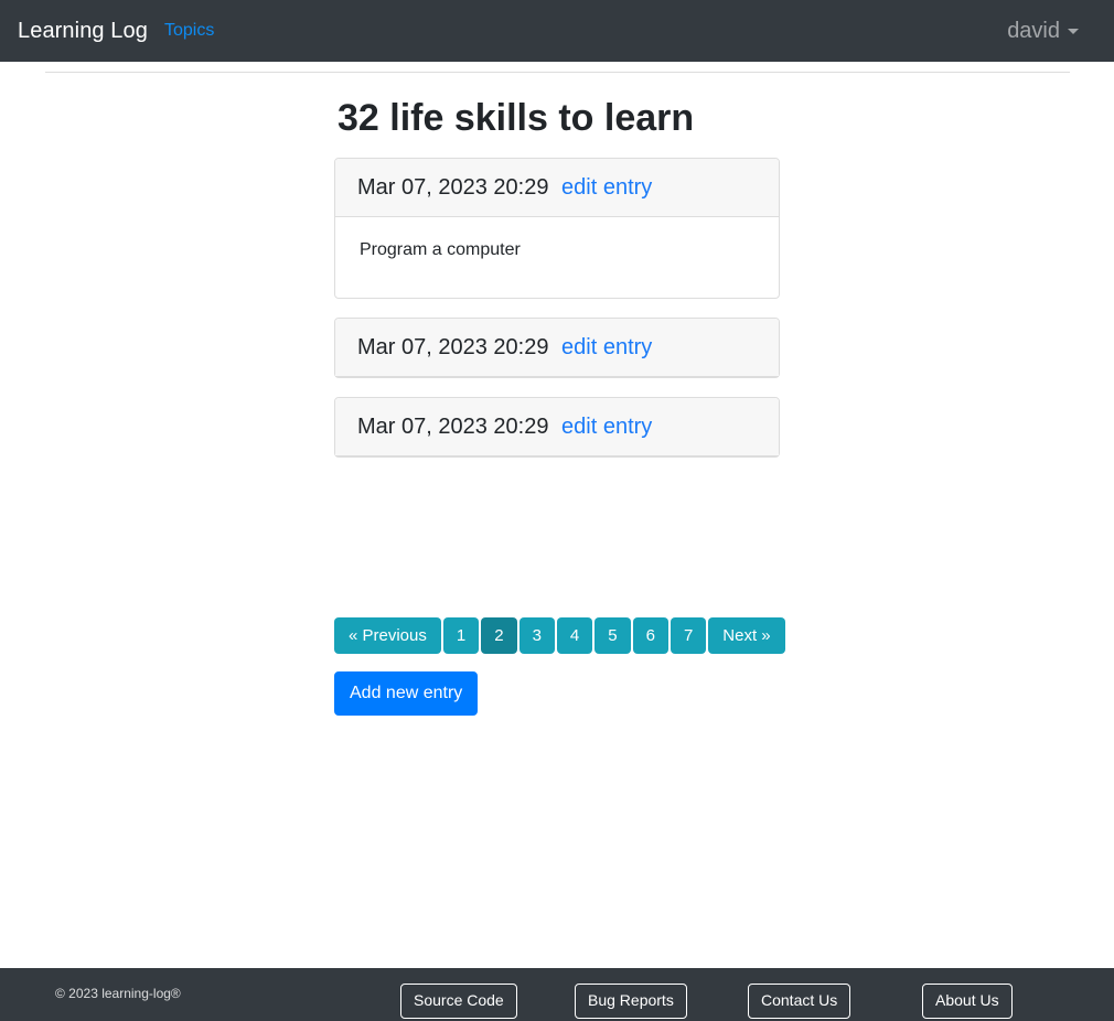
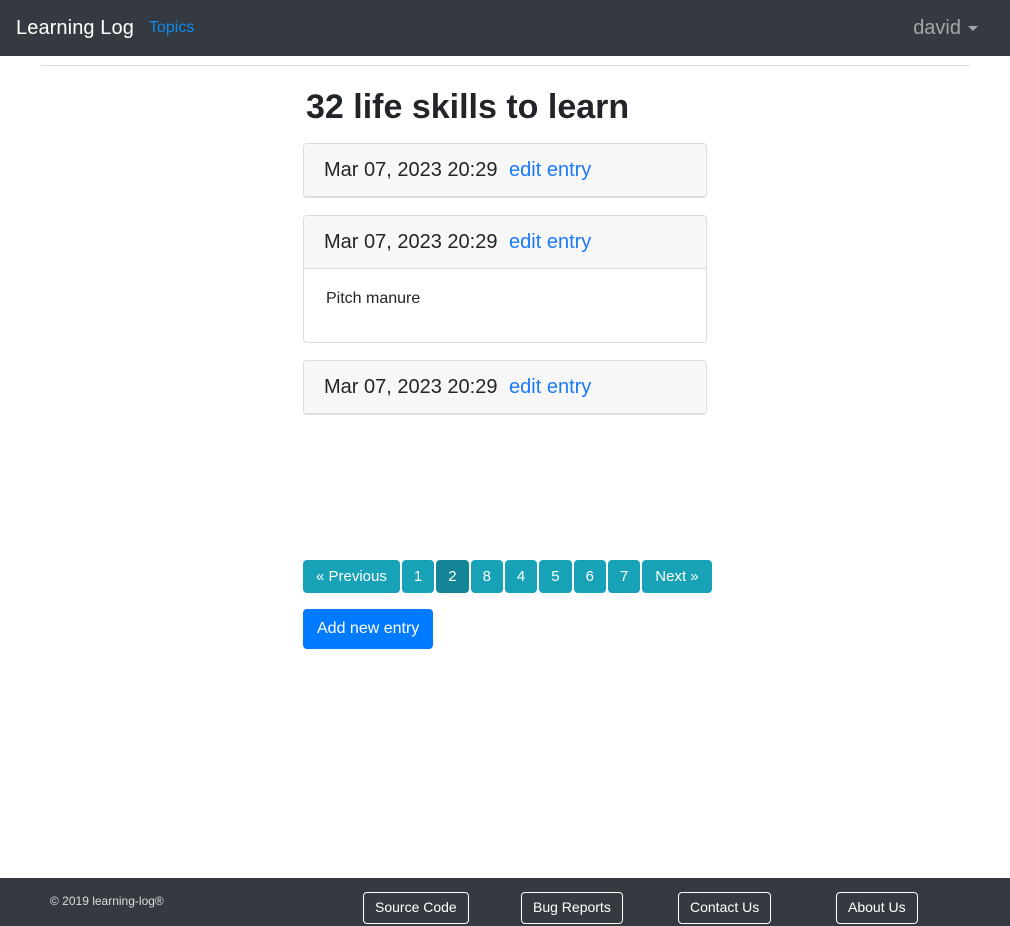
  Learning Log
  Topics
  david
  32 life skills to learn
  Mar 07, 2023 20:29 edit entry
- Program a computer
  Mar 07, 2023 20:29 edit entry
+ Pitch manure
  Mar 07, 2023 20:29 edit entry
  « Previous
  1
  2
- 3
+ 8
  4
  5
  6
  7
  Next »
  Add new entry
- © 2023 learning-log®
+ © 2019 learning-log®
  Source Code
  Bug Reports
  Contact Us
  About Us
